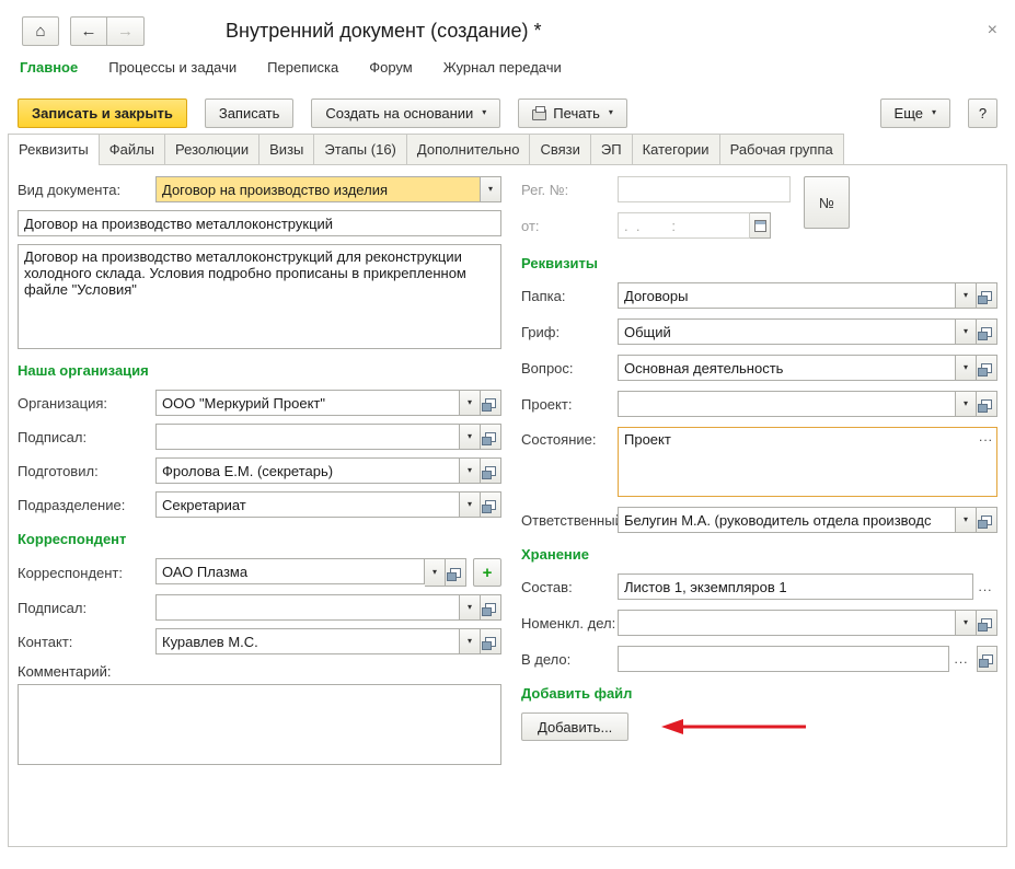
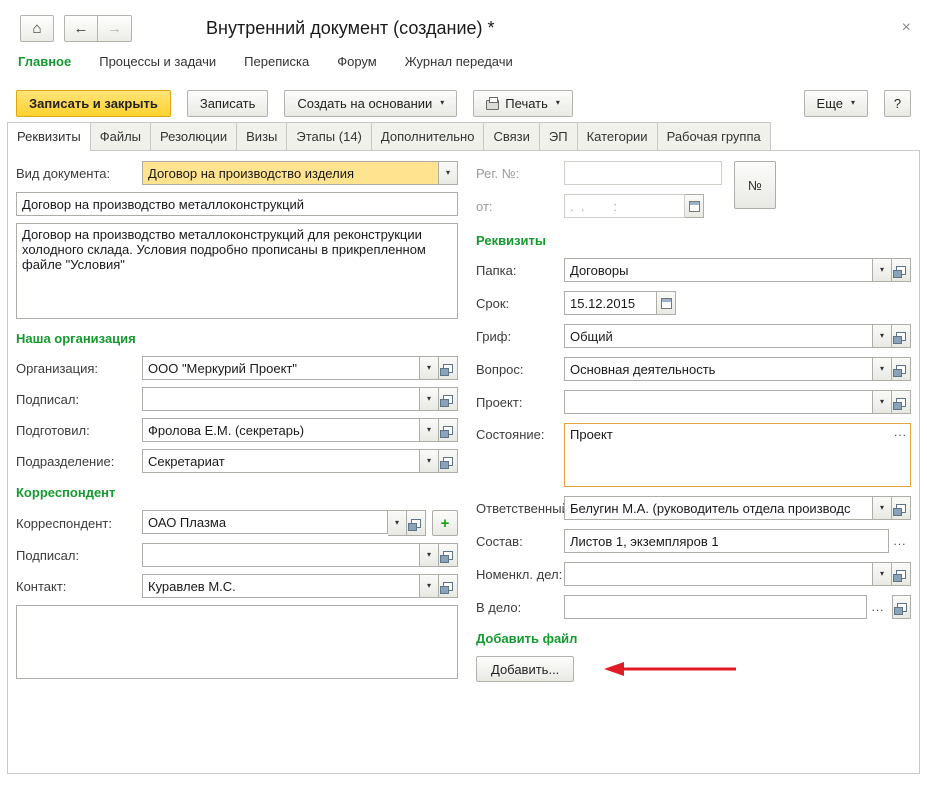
  ⌂
  ←
  →
  Внутренний документ (создание) *
  ×
  Главное
  Процессы и задачи
  Переписка
  Форум
  Журнал передачи
  Записать и закрыть
  Записать
  Создать на основании
  ▾
  Печать
  ▾
  Еще
  ▾
  ?
  Реквизиты
  Файлы
  Резолюции
  Визы
- Этапы (16)
+ Этапы (14)
  Дополнительно
  Связи
  ЭП
  Категории
  Рабочая группа
  Вид документа:
  Договор на производство изделия
  ▾
  Договор на производство металлоконструкций
  Наша организация
  Организация:
  ООО "Меркурий Проект"
  ▾
  Подписал:
  ▾
  Подготовил:
  Фролова Е.М. (секретарь)
  ▾
  Подразделение:
  Секретариат
  ▾
  Корреспондент
  Корреспондент:
  ОАО Плазма
  ▾
  +
  Подписал:
  ▾
  Контакт:
  Куравлев М.С.
  ▾
- Комментарий:
  Рег. №:
  от:
  . . :
  №
  Реквизиты
  Папка:
  Договоры
  ▾
+ Срок:
+ 15.12.2015
  Гриф:
  Общий
  ▾
  Вопрос:
  Основная деятельность
  ▾
  Проект:
  ▾
  Состояние:
  Проект
  ...
  Ответственны
  Белугин М.А. (руководитель отдела производс
  ▾
- Хранение
  Состав:
  Листов 1, экземпляров 1
  ...
  Номенкл. дел:
  ▾
  В дело:
  ...
  Добавить файл
  Добавить...
